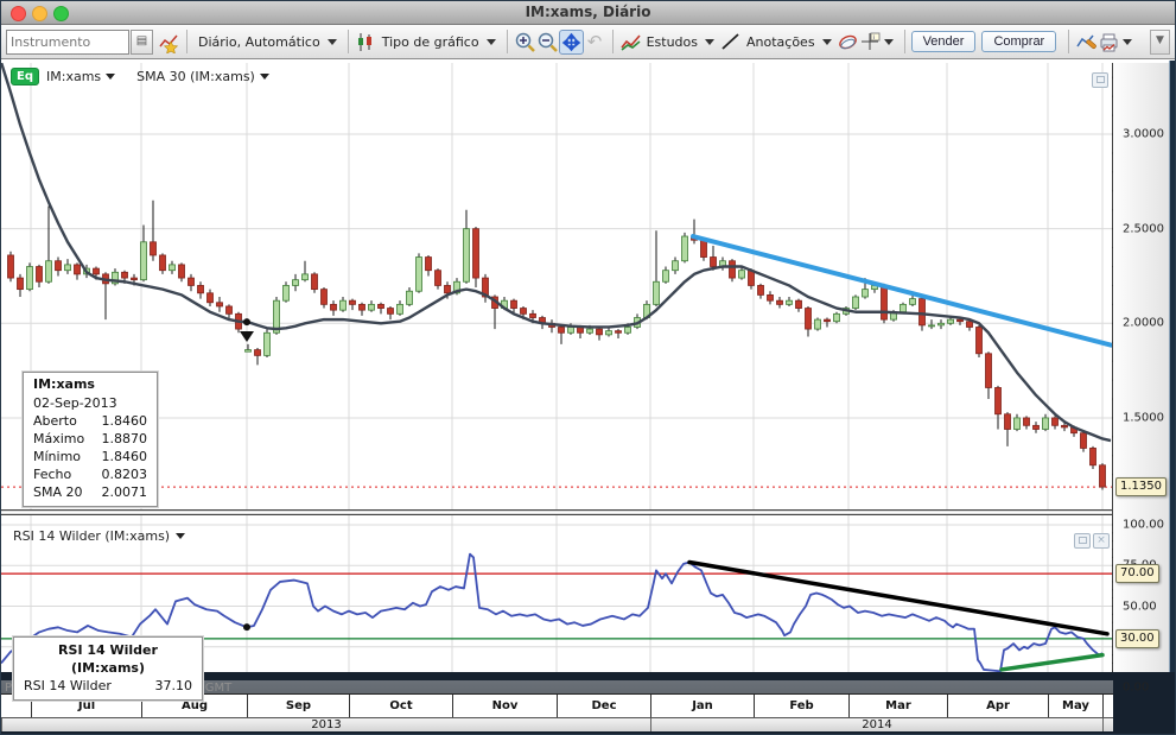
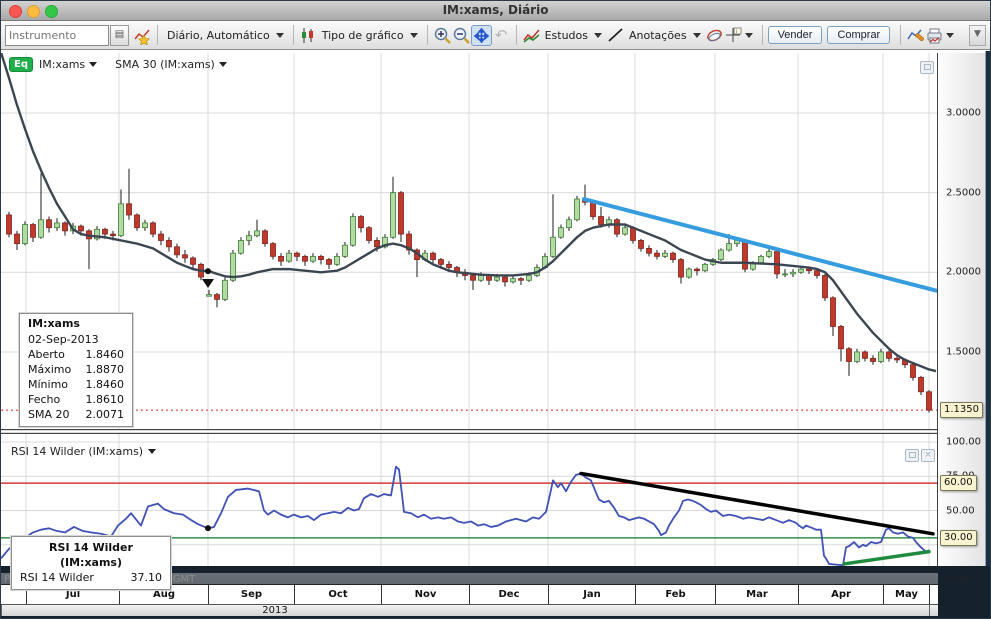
  IM:xams, Diário
  Instrumento
  ▤
  Diário, Automático
  Tipo de gráfico
  ↶
  Estudos
  Anotações
  Vender
  Comprar
  ▼
  Eq
  IM:xams
  SMA 30 (IM:xams)
  RSI 14 Wilder (IM:xams)
  ×
  IM:xams
  02-Sep-2013
  Aberto
  1.8460
  Máximo
  1.8870
  Mínimo
  1.8460
  Fecho
- 0.8203
+ 1.8610
  SMA 20
  2.0071
  RSI 14 Wilder (IM:xams)
  RSI 14 Wilder
  37.10
  Jul
  Aug
  Sep
  Oct
  Nov
  Dec
  Jan
  Feb
  Mar
  Apr
  May
  2013
- 2014
  3.0000
  2.5000
  2.0000
  1.5000
  100.00
  50.00
  1.1350
- 70.00
+ 60.00
  30.00
